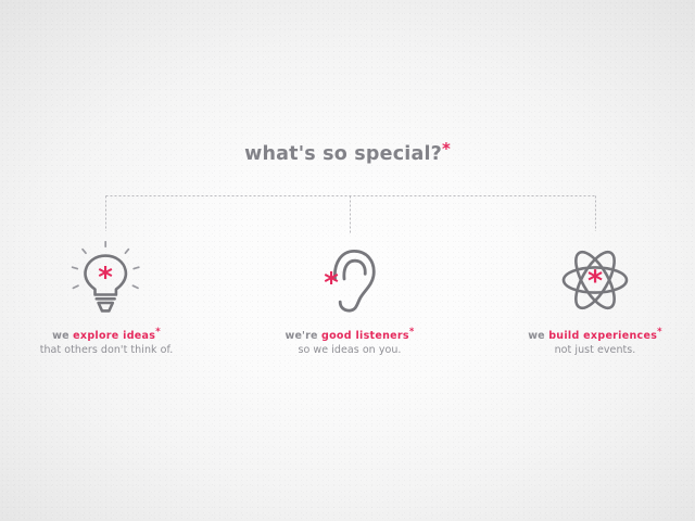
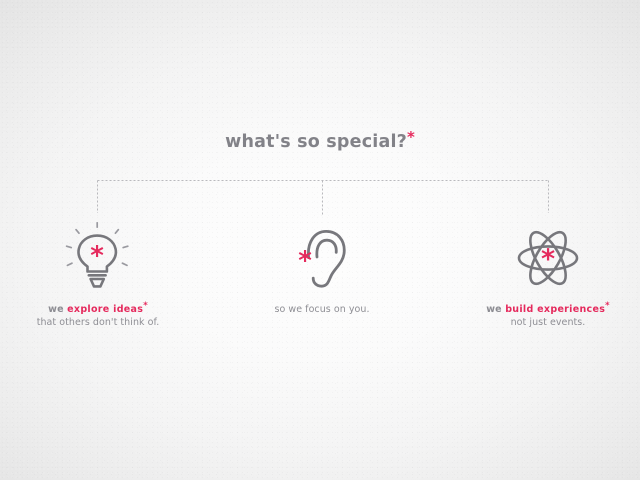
  what's so special?*
  *
  we explore ideas*
  that others don't think of.
  *
- we're good listeners*
- so we ideas on you.
+ so we focus on you.
  *
  we build experiences*
  not just events.
